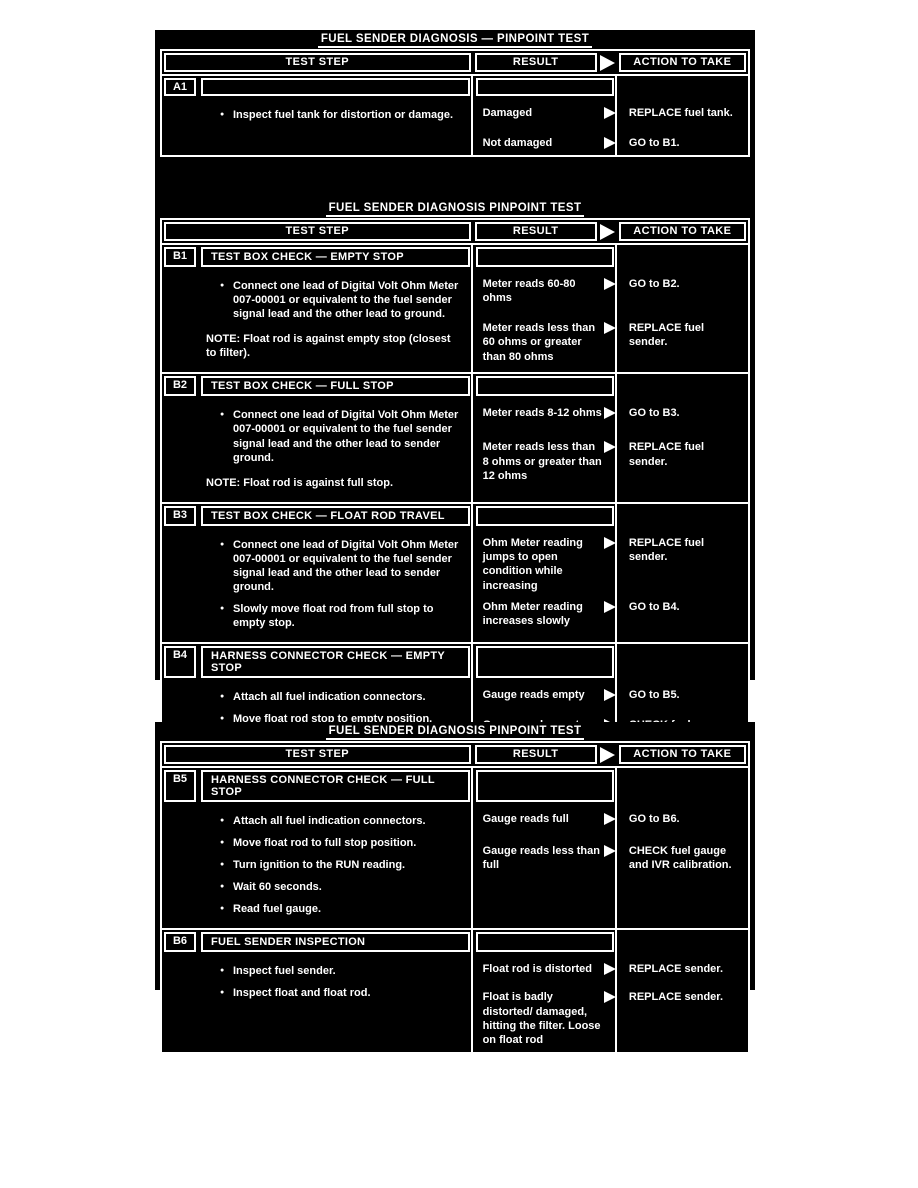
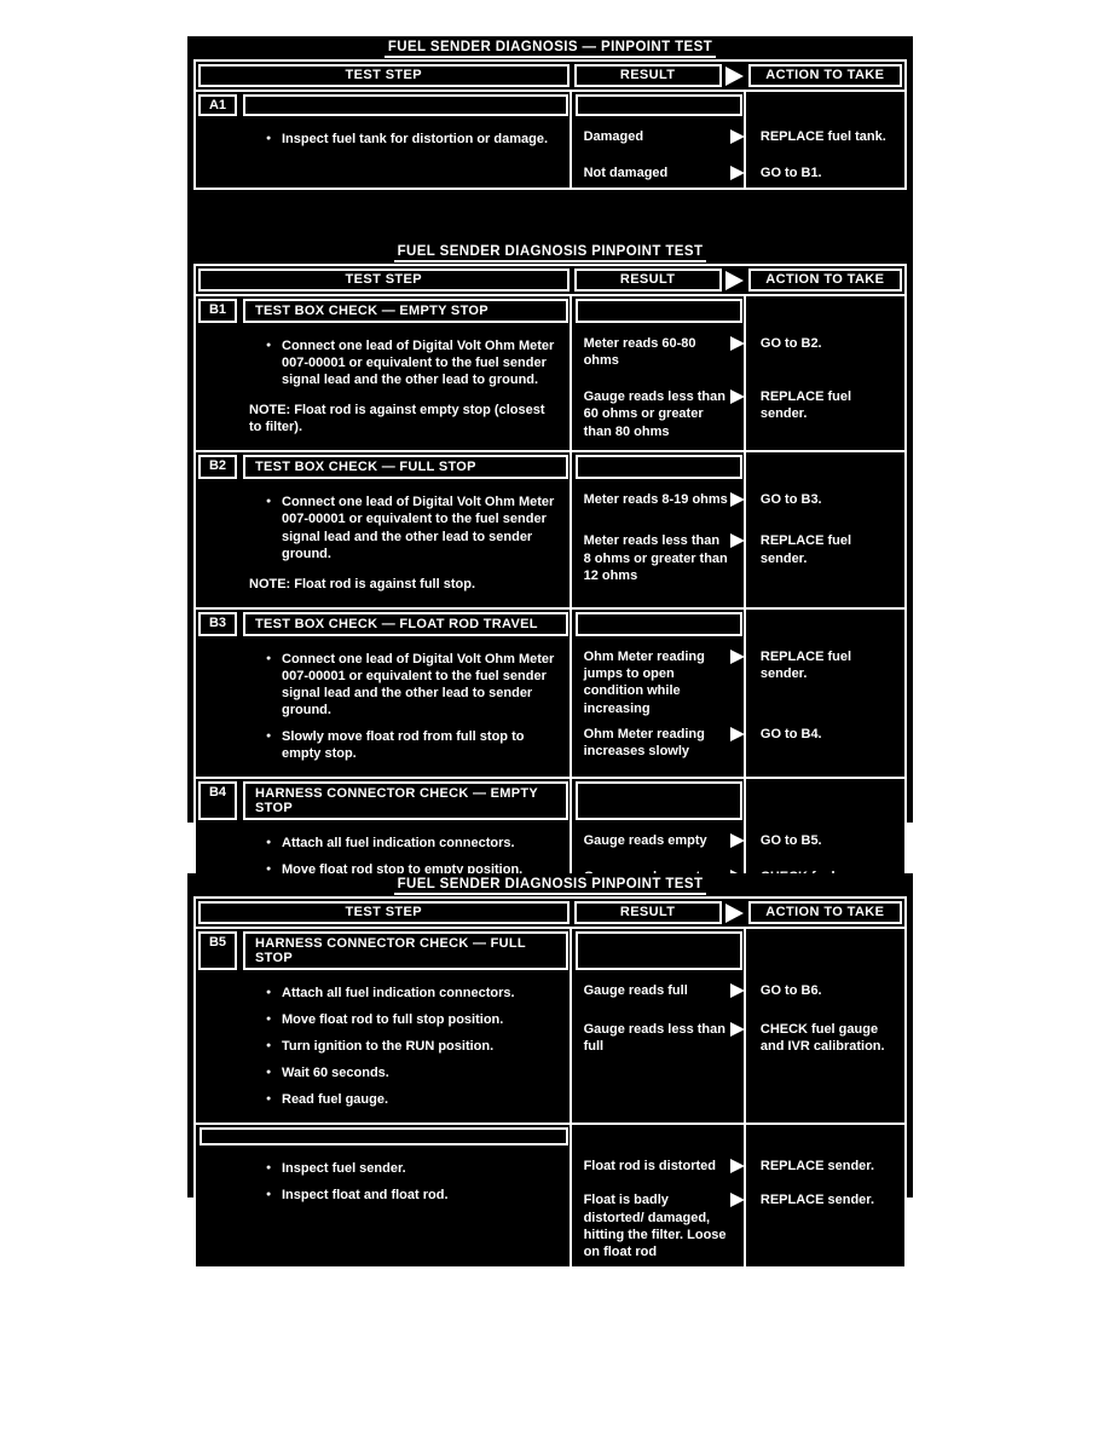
  FUEL SENDER DIAGNOSIS — PINPOINT TEST
  TEST STEP
  RESULT
  ACTION TO TAKE
  A1
  Inspect fuel tank for distortion or damage.
  Damaged
  REPLACE fuel tank.
  Not damaged
  GO to B1.
  FUEL SENDER DIAGNOSIS PINPOINT TEST
  TEST STEP
  RESULT
  ACTION TO TAKE
  B1
  TEST BOX CHECK — EMPTY STOP
  Connect one lead of Digital Volt Ohm Meter 007-00001 or equivalent to the fuel sender signal lead and the other lead to ground.
  NOTE: Float rod is against empty stop (closest to filter).
  Meter reads 60-80 ohms
  GO to B2.
- Meter reads less than 60 ohms or greater than 80 ohms
+ Gauge reads less than 60 ohms or greater than 80 ohms
  REPLACE fuel sender.
  B2
  TEST BOX CHECK — FULL STOP
  Connect one lead of Digital Volt Ohm Meter 007-00001 or equivalent to the fuel sender signal lead and the other lead to sender ground.
  NOTE: Float rod is against full stop.
- Meter reads 8-12 ohms
+ Meter reads 8-19 ohms
  GO to B3.
  Meter reads less than 8 ohms or greater than 12 ohms
  REPLACE fuel sender.
  B3
  TEST BOX CHECK — FLOAT ROD TRAVEL
  Connect one lead of Digital Volt Ohm Meter 007-00001 or equivalent to the fuel sender signal lead and the other lead to sender ground.
  Slowly move float rod from full stop to empty stop.
  Ohm Meter reading jumps to open condition while increasing
  REPLACE fuel sender.
  Ohm Meter reading increases slowly
  GO to B4.
  B4
  HARNESS CONNECTOR CHECK — EMPTY STOP
  Attach all fuel indication connectors.
  Move float rod stop to empty position.
  Gauge reads empty
  GO to B5.
  FUEL SENDER DIAGNOSIS PINPOINT TEST
  TEST STEP
  RESULT
  ACTION TO TAKE
  B5
  HARNESS CONNECTOR CHECK — FULL STOP
  Attach all fuel indication connectors.
  Move float rod to full stop position.
- Turn ignition to the RUN reading.
+ Turn ignition to the RUN position.
  Wait 60 seconds.
  Read fuel gauge.
  Gauge reads full
  GO to B6.
  Gauge reads less than full
  CHECK fuel gauge and IVR calibration.
- B6
- FUEL SENDER INSPECTION
  Inspect fuel sender.
  Inspect float and float rod.
  Float rod is distorted
  REPLACE sender.
  Float is badly distorted/ damaged, hitting the filter. Loose on float rod
  REPLACE sender.
